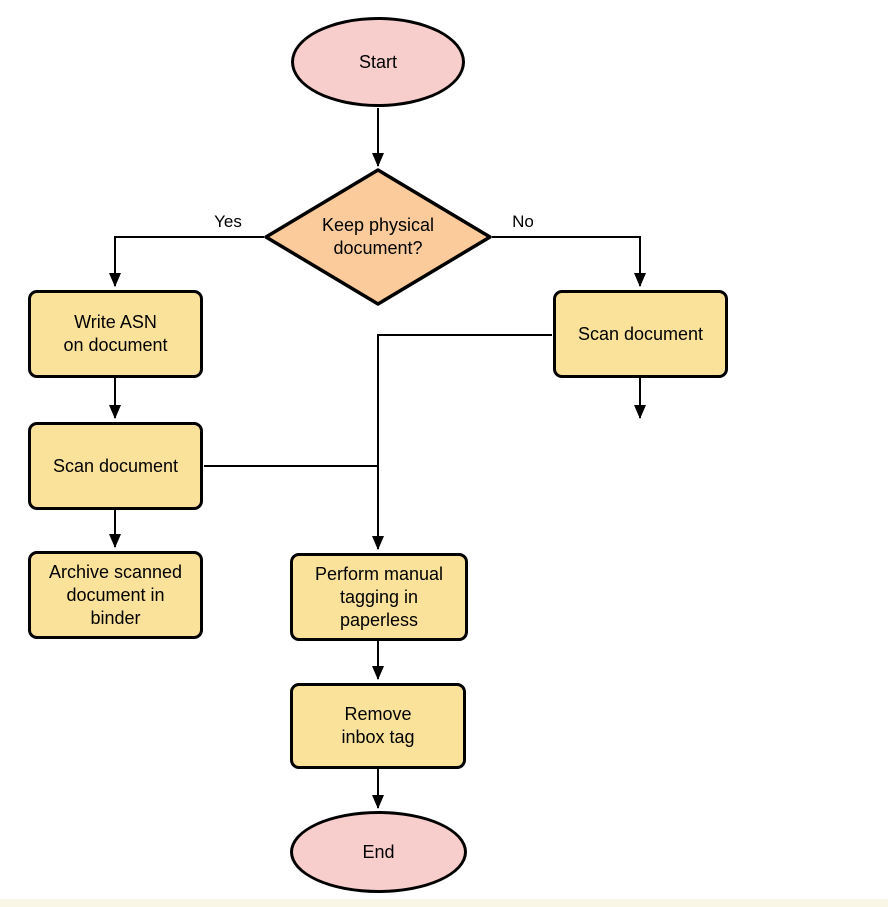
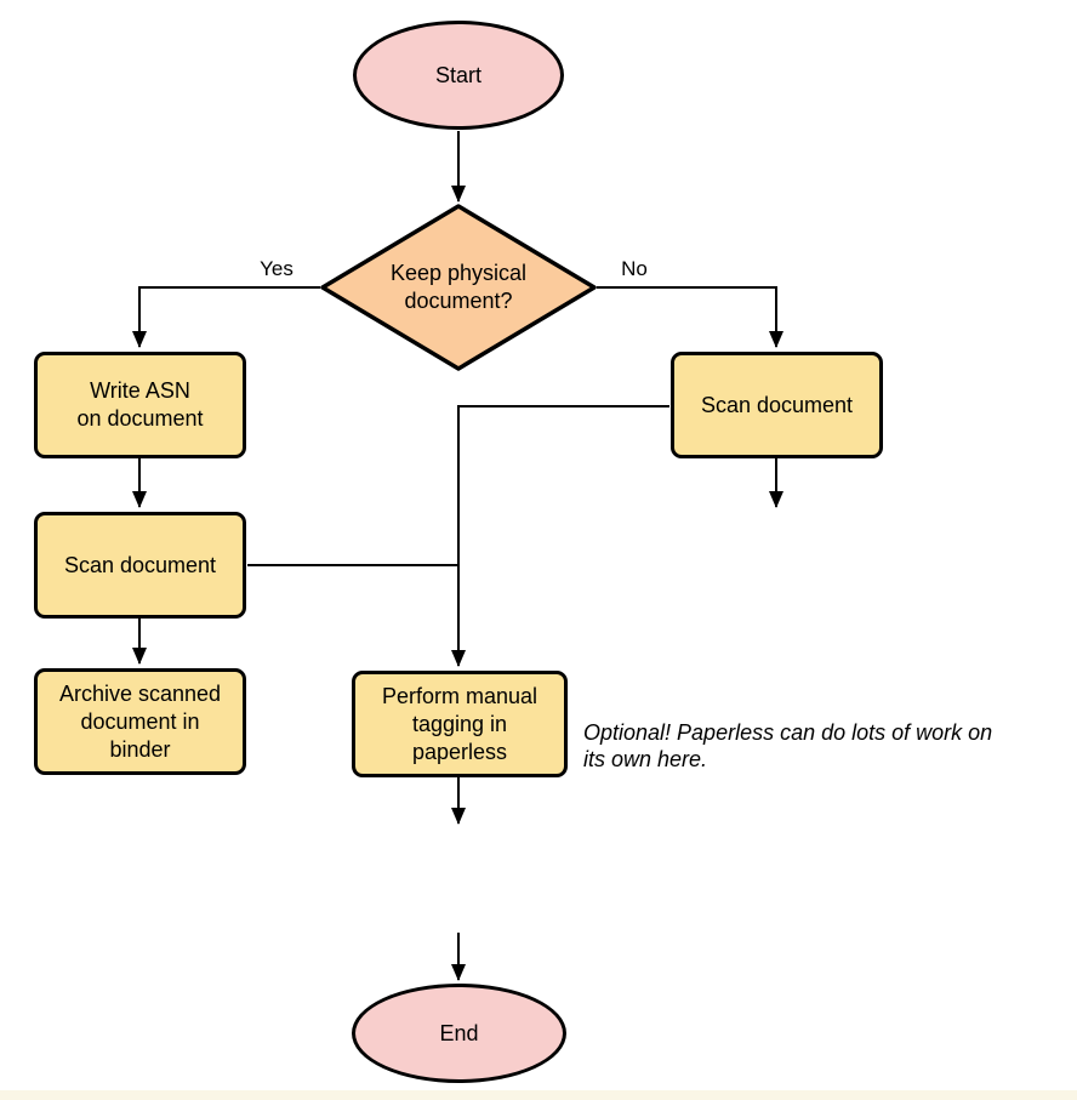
  Start
  Keep physical
  document?
  Write ASN
  on document
  Scan document
  Archive scanned
  document in
  binder
  Scan document
  Perform manual
  tagging in
  paperless
- Remove
- inbox tag
  End
  Yes
  No
+ Optional! Paperless can do lots of work on
+ its own here.
